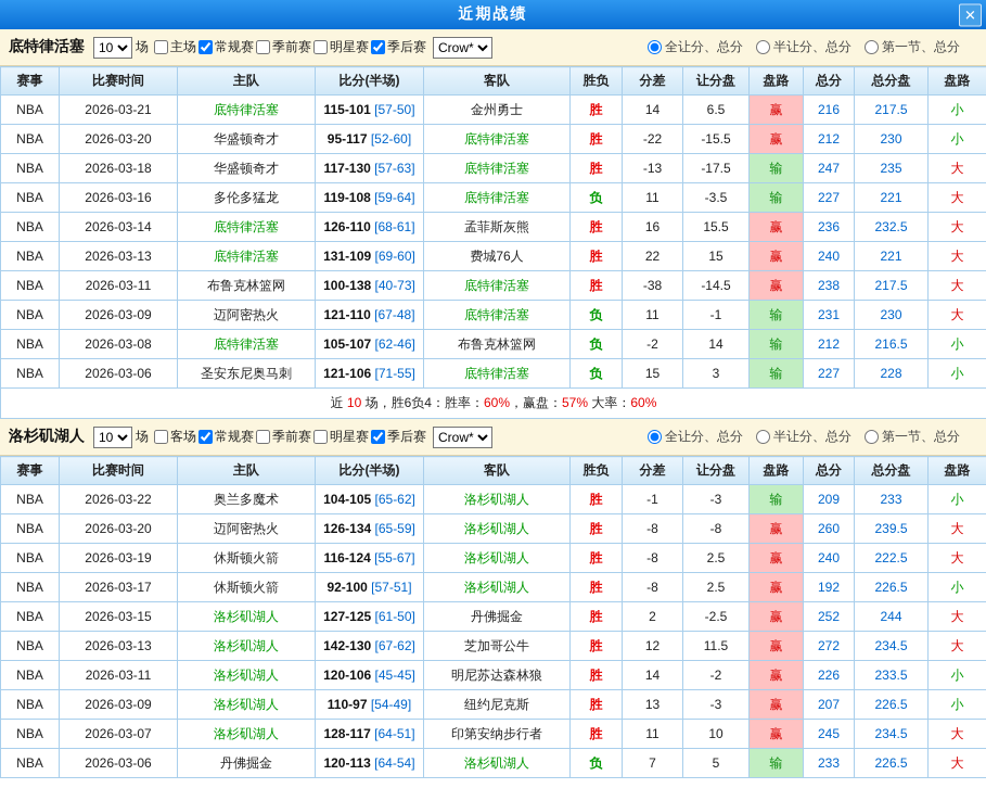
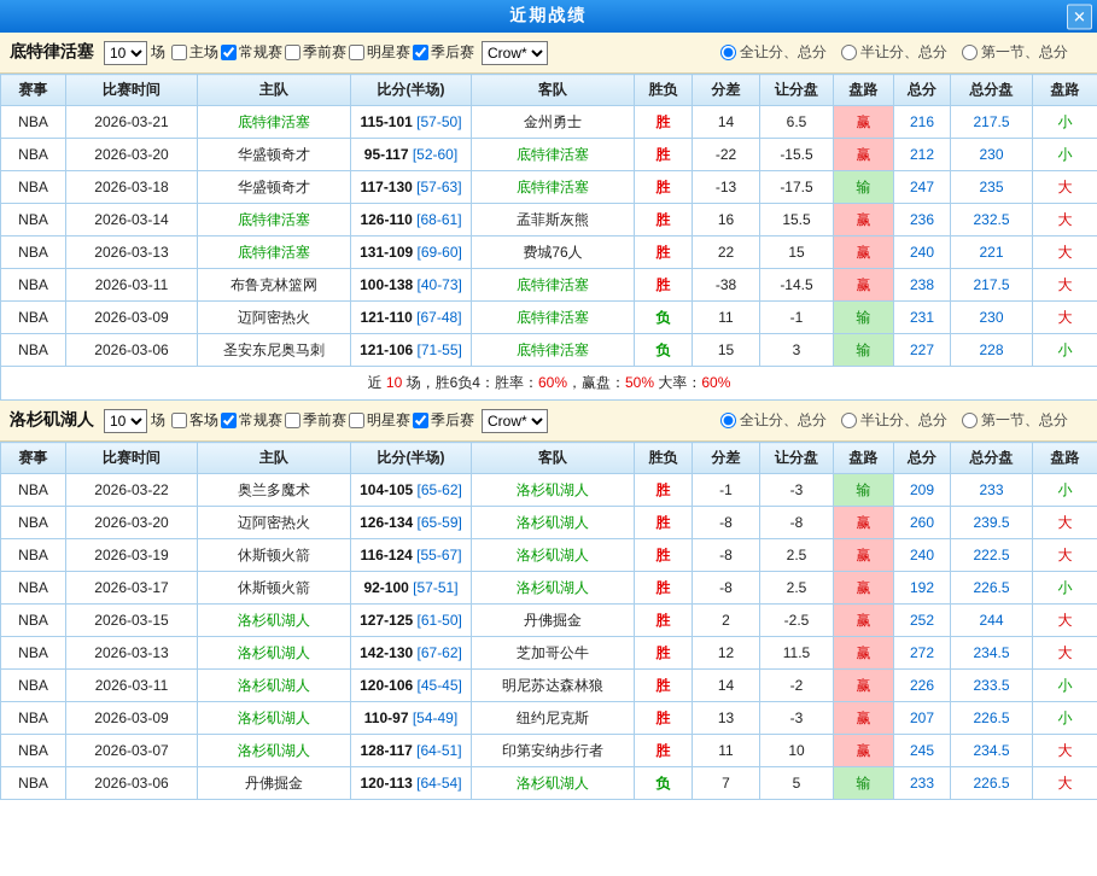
  近期战绩
  ✕
  底特律活塞
  10
  场
  主场
  常规赛
  季前赛
  明星赛
  季后赛
  Crow*
  全让分、总分
  半让分、总分
  第一节、总分
  赛事	比赛时间	主队	比分(半场)	客队	胜负	分差	让分盘	盘路	总分	总分盘	盘路
  NBA	2026-03-21	底特律活塞	115-101 [57-50]	金州勇士	胜	14	6.5	赢	216	217.5	小
  NBA	2026-03-20	华盛顿奇才	95-117 [52-60]	底特律活塞	胜	-22	-15.5	赢	212	230	小
  NBA	2026-03-18	华盛顿奇才	117-130 [57-63]	底特律活塞	胜	-13	-17.5	输	247	235	大
- NBA	2026-03-16	多伦多猛龙	119-108 [59-64]	底特律活塞	负	11	-3.5	输	227	221	大
  NBA	2026-03-14	底特律活塞	126-110 [68-61]	孟菲斯灰熊	胜	16	15.5	赢	236	232.5	大
  NBA	2026-03-13	底特律活塞	131-109 [69-60]	费城76人	胜	22	15	赢	240	221	大
  NBA	2026-03-11	布鲁克林篮网	100-138 [40-73]	底特律活塞	胜	-38	-14.5	赢	238	217.5	大
  NBA	2026-03-09	迈阿密热火	121-110 [67-48]	底特律活塞	负	11	-1	输	231	230	大
- NBA	2026-03-08	底特律活塞	105-107 [62-46]	布鲁克林篮网	负	-2	14	输	212	216.5	小
  NBA	2026-03-06	圣安东尼奥马刺	121-106 [71-55]	底特律活塞	负	15	3	输	227	228	小
- 近 10 场，胜6负4：胜率：60%，赢盘：57% 大率：60%
+ 近 10 场，胜6负4：胜率：60%，赢盘：50% 大率：60%
  洛杉矶湖人
  10
  场
  客场
  常规赛
  季前赛
  明星赛
  季后赛
  Crow*
  全让分、总分
  半让分、总分
  第一节、总分
  赛事	比赛时间	主队	比分(半场)	客队	胜负	分差	让分盘	盘路	总分	总分盘	盘路
  NBA	2026-03-22	奥兰多魔术	104-105 [65-62]	洛杉矶湖人	胜	-1	-3	输	209	233	小
  NBA	2026-03-20	迈阿密热火	126-134 [65-59]	洛杉矶湖人	胜	-8	-8	赢	260	239.5	大
  NBA	2026-03-19	休斯顿火箭	116-124 [55-67]	洛杉矶湖人	胜	-8	2.5	赢	240	222.5	大
  NBA	2026-03-17	休斯顿火箭	92-100 [57-51]	洛杉矶湖人	胜	-8	2.5	赢	192	226.5	小
  NBA	2026-03-15	洛杉矶湖人	127-125 [61-50]	丹佛掘金	胜	2	-2.5	赢	252	244	大
  NBA	2026-03-13	洛杉矶湖人	142-130 [67-62]	芝加哥公牛	胜	12	11.5	赢	272	234.5	大
  NBA	2026-03-11	洛杉矶湖人	120-106 [45-45]	明尼苏达森林狼	胜	14	-2	赢	226	233.5	小
  NBA	2026-03-09	洛杉矶湖人	110-97 [54-49]	纽约尼克斯	胜	13	-3	赢	207	226.5	小
  NBA	2026-03-07	洛杉矶湖人	128-117 [64-51]	印第安纳步行者	胜	11	10	赢	245	234.5	大
  NBA	2026-03-06	丹佛掘金	120-113 [64-54]	洛杉矶湖人	负	7	5	输	233	226.5	大
